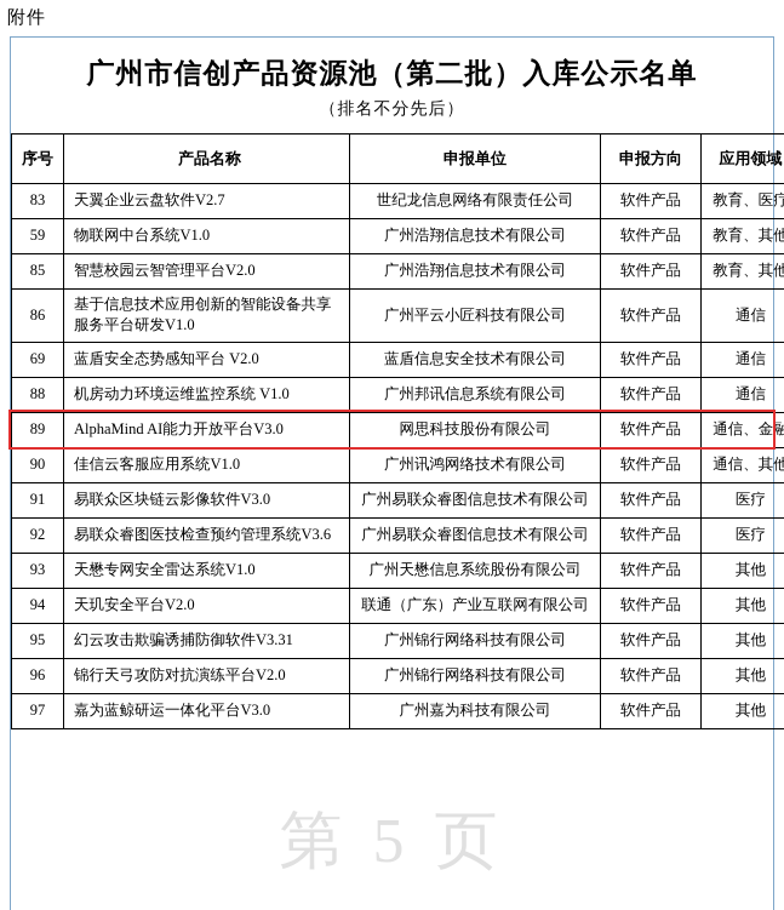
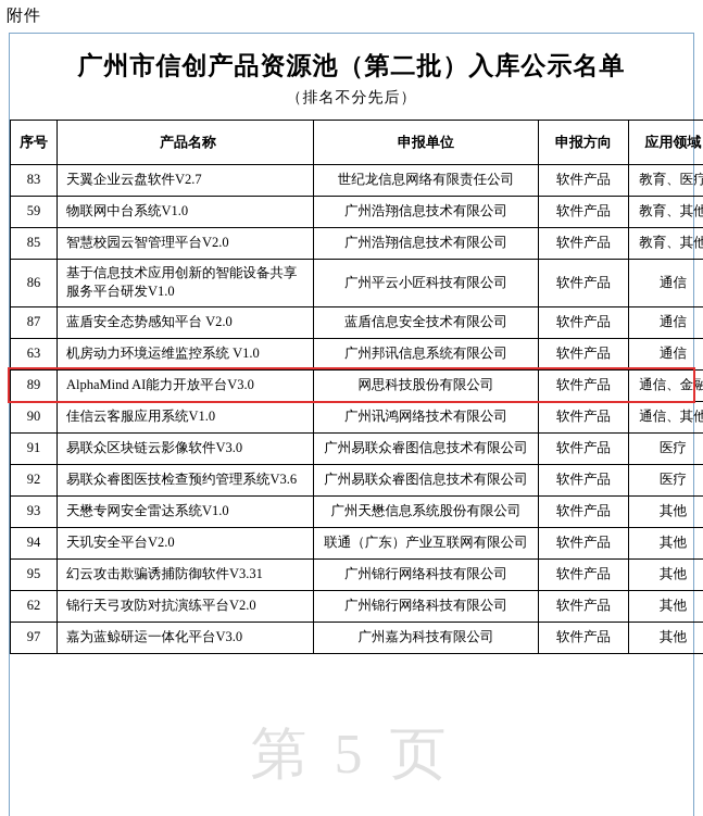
  附件
  广州市信创产品资源池（第二批）入库公示名单
  （排名不分先后）
  序号	产品名称	申报单位	申报方向	应用领域
  83	天翼企业云盘软件V2.7	世纪龙信息网络有限责任公司	软件产品	教育、医疗
  59	物联网中台系统V1.0	广州浩翔信息技术有限公司	软件产品	教育、其他
  85	智慧校园云智管理平台V2.0	广州浩翔信息技术有限公司	软件产品	教育、其他
  86	基于信息技术应用创新的智能设备共享服务平台研发V1.0	广州平云小匠科技有限公司	软件产品	通信
- 69	蓝盾安全态势感知平台 V2.0	蓝盾信息安全技术有限公司	软件产品	通信
+ 87	蓝盾安全态势感知平台 V2.0	蓝盾信息安全技术有限公司	软件产品	通信
- 88	机房动力环境运维监控系统 V1.0	广州邦讯信息系统有限公司	软件产品	通信
+ 63	机房动力环境运维监控系统 V1.0	广州邦讯信息系统有限公司	软件产品	通信
  89	AlphaMind AI能力开放平台V3.0	网思科技股份有限公司	软件产品	通信、金融
  90	佳信云客服应用系统V1.0	广州讯鸿网络技术有限公司	软件产品	通信、其他
  91	易联众区块链云影像软件V3.0	广州易联众睿图信息技术有限公司	软件产品	医疗
  92	易联众睿图医技检查预约管理系统V3.6	广州易联众睿图信息技术有限公司	软件产品	医疗
  93	天懋专网安全雷达系统V1.0	广州天懋信息系统股份有限公司	软件产品	其他
  94	天玑安全平台V2.0	联通（广东）产业互联网有限公司	软件产品	其他
  95	幻云攻击欺骗诱捕防御软件V3.31	广州锦行网络科技有限公司	软件产品	其他
- 96	锦行天弓攻防对抗演练平台V2.0	广州锦行网络科技有限公司	软件产品	其他
+ 62	锦行天弓攻防对抗演练平台V2.0	广州锦行网络科技有限公司	软件产品	其他
  97	嘉为蓝鲸研运一体化平台V3.0	广州嘉为科技有限公司	软件产品	其他
  第 5 页
